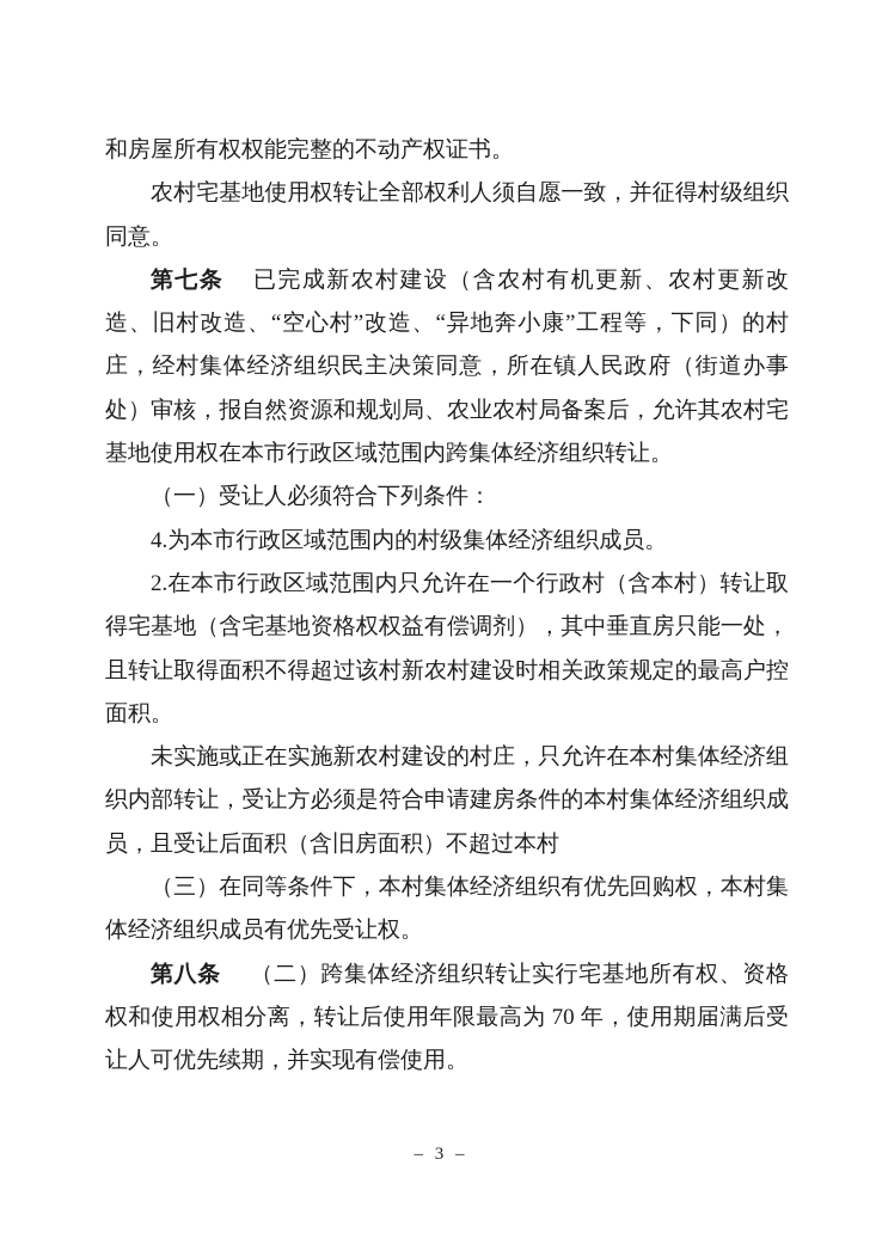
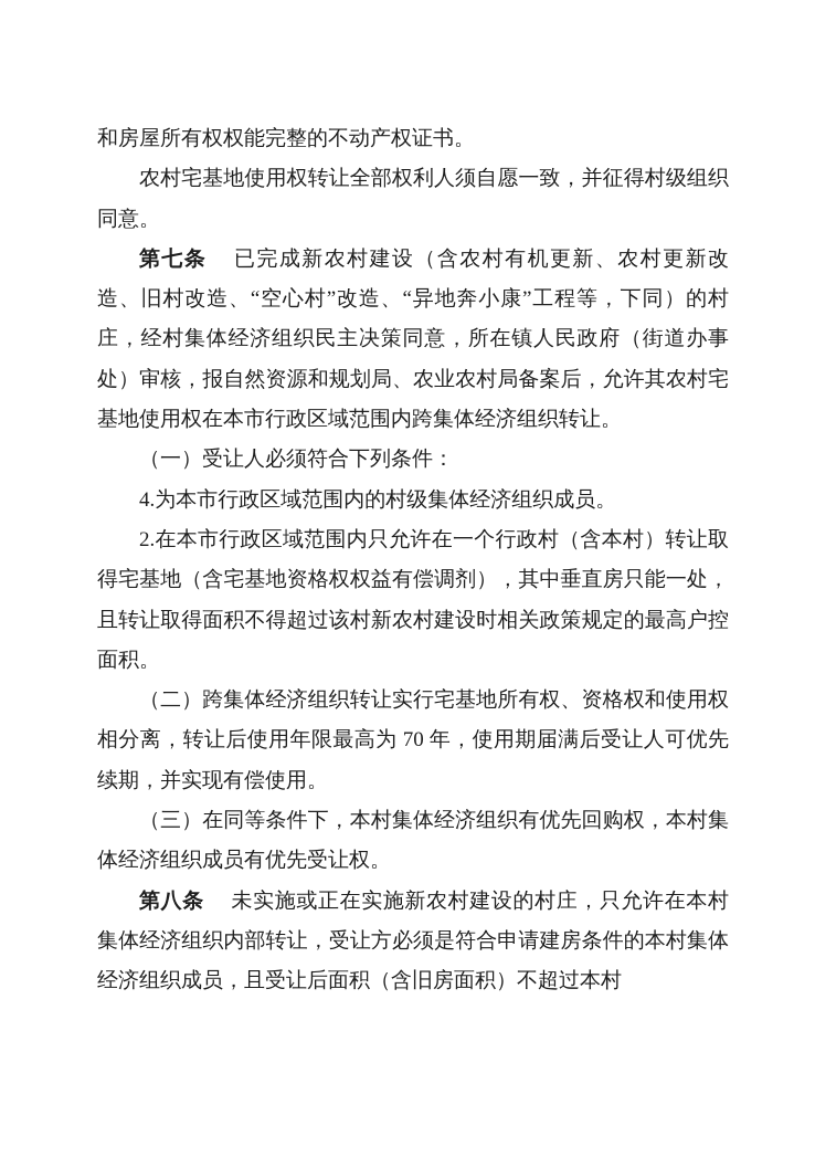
  和房屋所有权权能完整的不动产权证书。
  农村宅基地使用权转让全部权利人须自愿一致，并征得村级组织同意。
  第七条 已完成新农村建设（含农村有机更新、农村更新改造、旧村改造、“空心村”改造、“异地奔小康”工程等，下同）的村庄，经村集体经济组织民主决策同意，所在镇人民政府（街道办事处）审核，报自然资源和规划局、农业农村局备案后，允许其农村宅基地使用权在本市行政区域范围内跨集体经济组织转让。
  （一）受让人必须符合下列条件：
  4.为本市行政区域范围内的村级集体经济组织成员。
  2.在本市行政区域范围内只允许在一个行政村（含本村）转让取得宅基地（含宅基地资格权权益有偿调剂），其中垂直房只能一处，且转让取得面积不得超过该村新农村建设时相关政策规定的最高户控面积。
- 未实施或正在实施新农村建设的村庄，只允许在本村集体经济组织内部转让，受让方必须是符合申请建房条件的本村集体经济组织成员，且受让后面积（含旧房面积）不超过本村
+ （二）跨集体经济组织转让实行宅基地所有权、资格权和使用权相分离，转让后使用年限最高为 70 年，使用期届满后受让人可优先续期，并实现有偿使用。
  （三）在同等条件下，本村集体经济组织有优先回购权，本村集体经济组织成员有优先受让权。
- 第八条 （二）跨集体经济组织转让实行宅基地所有权、资格权和使用权相分离，转让后使用年限最高为 70 年，使用期届满后受让人可优先续期，并实现有偿使用。
+ 第八条 未实施或正在实施新农村建设的村庄，只允许在本村集体经济组织内部转让，受让方必须是符合申请建房条件的本村集体经济组织成员，且受让后面积（含旧房面积）不超过本村
- – 3 –
